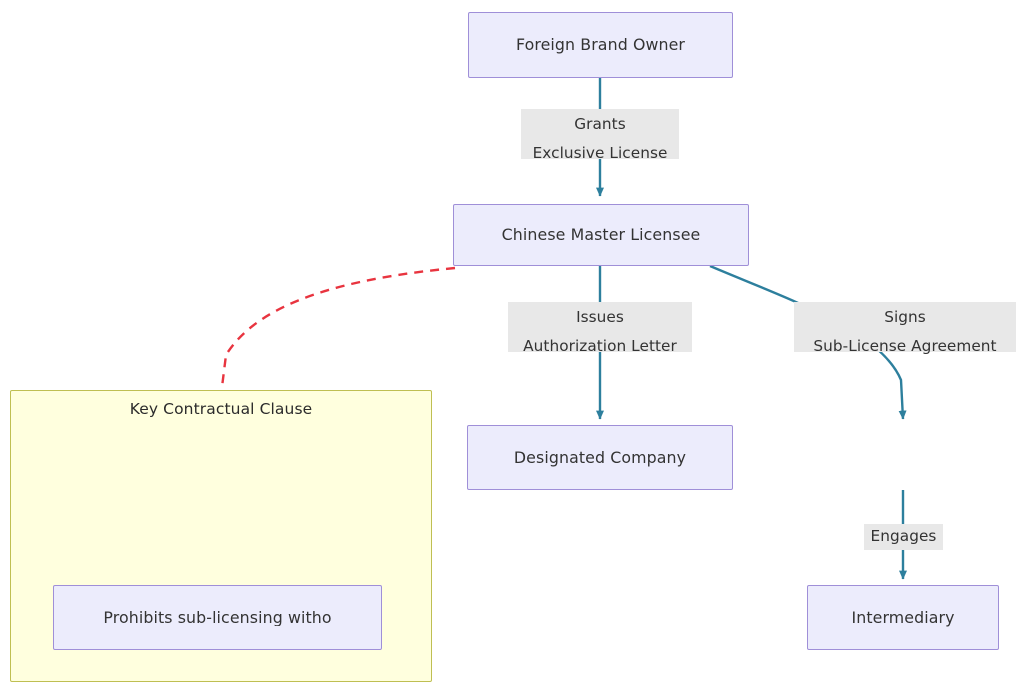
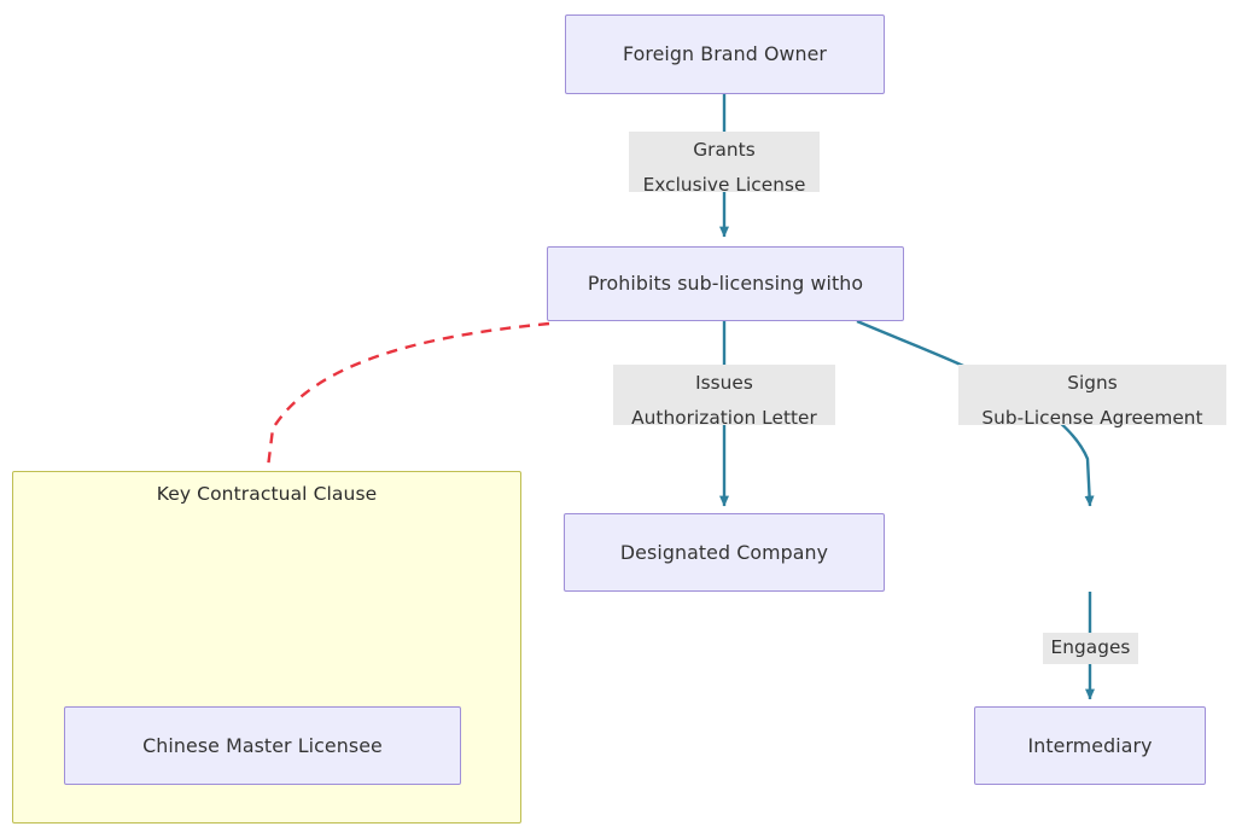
  Key Contractual Clause
  Foreign Brand Owner
- Chinese Master Licensee
+ Prohibits sub-licensing witho
  Designated Company
  Intermediary
- Prohibits sub-licensing witho
+ Chinese Master Licensee
  Grants
  Exclusive License
  Issues
  Authorization Letter
  Signs
  Sub-License Agreement
  Engages
